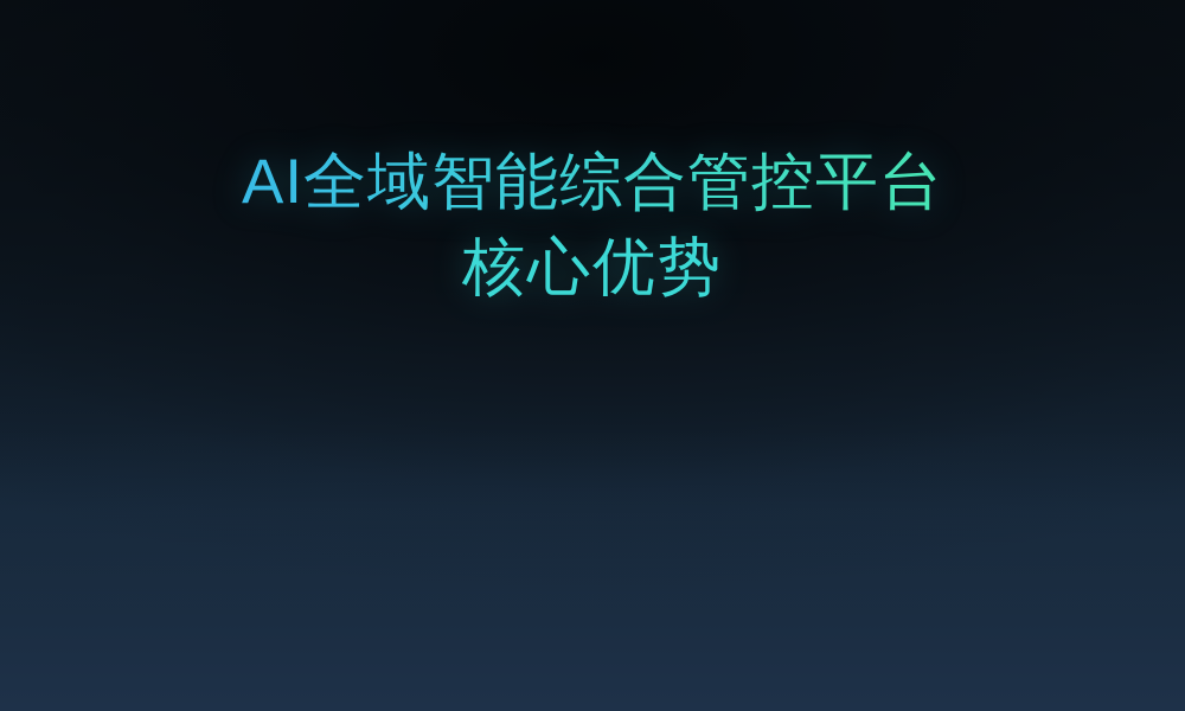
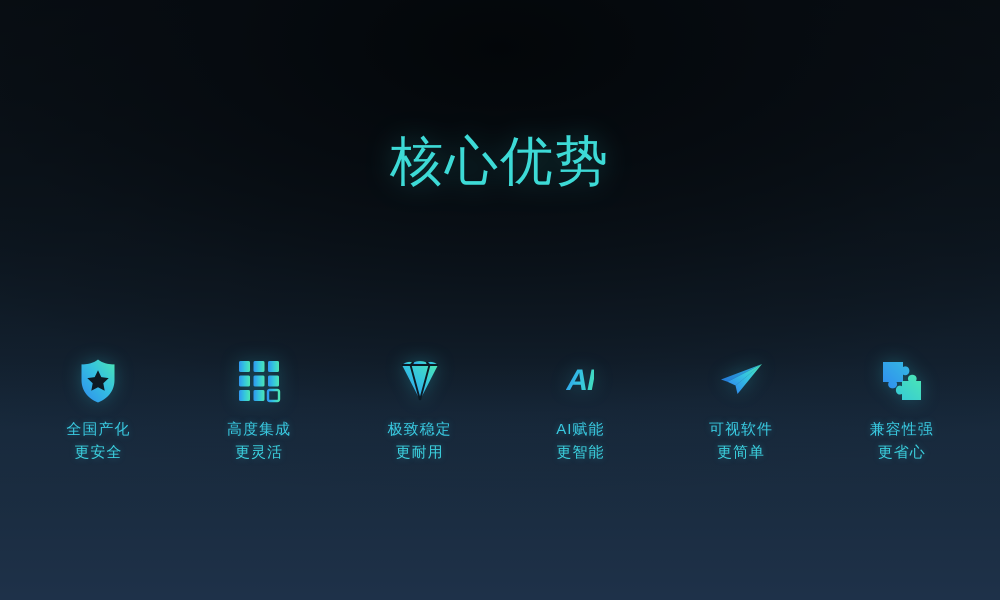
- AI全域智能综合管控平台
  核心优势
+ 全国产化
+ 更安全
+ 高度集成
+ 更灵活
+ 极致稳定
+ 更耐用
+ AI
+ AI赋能
+ 更智能
+ 可视软件
+ 更简单
+ 兼容性强
+ 更省心
